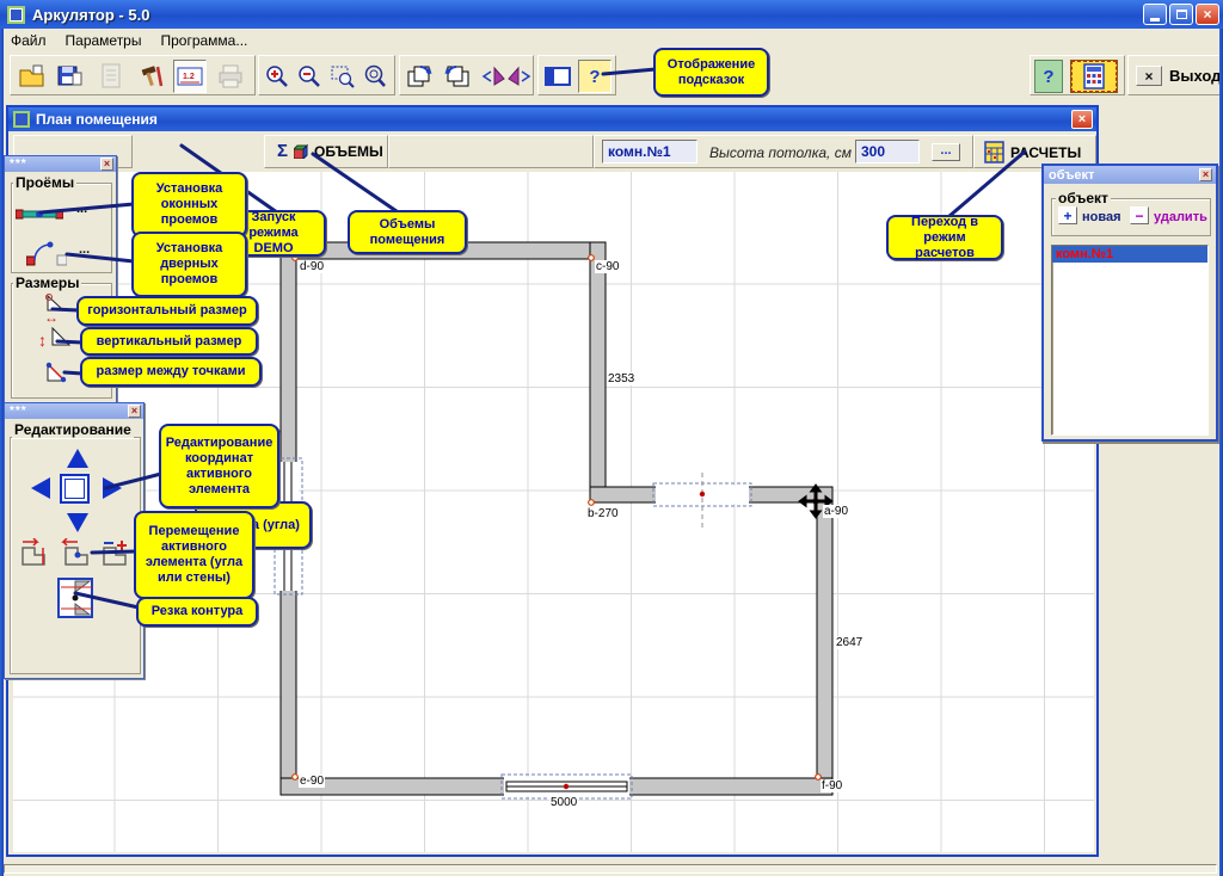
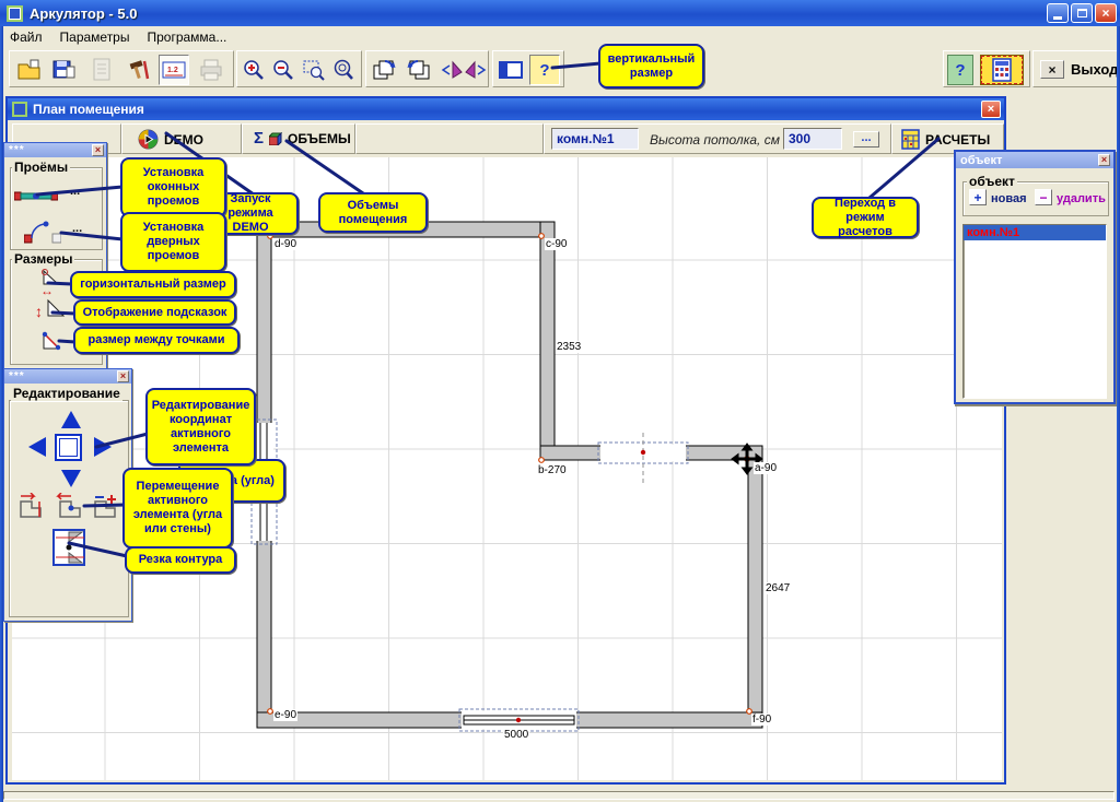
  Аркулятор - 5.0
  ×
  Файл
  Параметры
  Программа...
  ?
  ?
  ×
  Выход
  План помещения
  ×
+ DEMO
  Σ
  ОБЪЕМЫ
  комн.№1
  Высота потолка, см
  300
  ...
  РСЧЕТЫ
  d-90
  c-90
  2353
  b-270
  a-90
  2647
  e-90
  f-90
  5000
  ***
  ×
  Проёмы
  ...
  Размеры
  ↔
  ↕
  ***
  ×
  Редактирование
  объект
  ×
  объект
  +
  новая
  −
  удалить
  комн.№1
- Отображение подсказок
+ вертикальный размер
  Установка оконных проемов
  Установка дверных проемов
  Запуск режима DEMO
  Объемы помещения
  Переход в режим расчетов
  горизонтальный размер
- вертикальный размер
+ Отображение подсказок
  размер между точками
  Редактирование координат активного элемента
  Перемещение активного элемента (угла или стены)
  Резка контура
